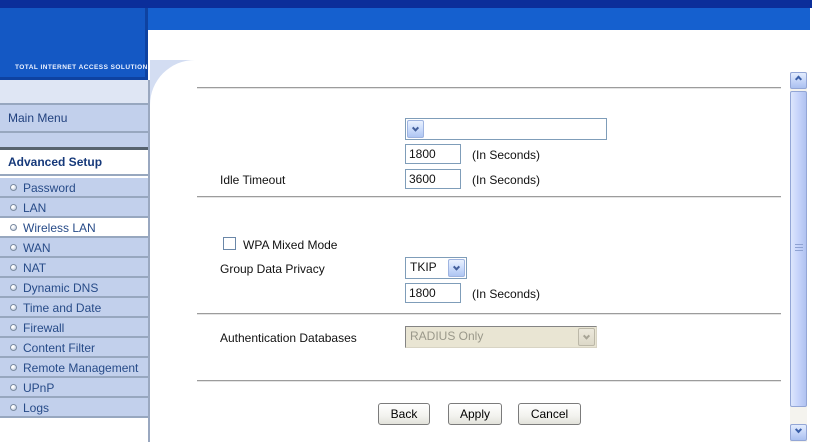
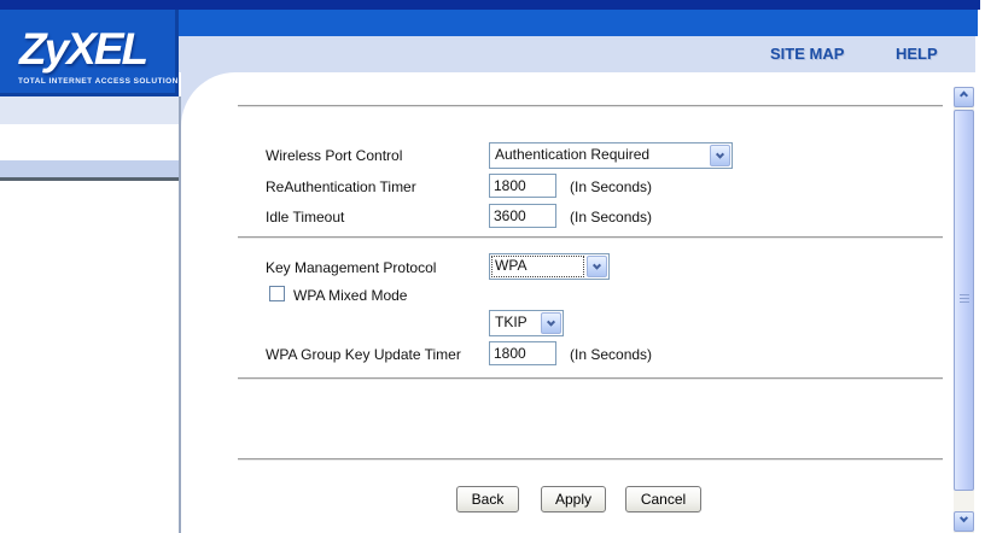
+ ZyXEL
+ SITE MAP
+ HELP
+ Wireless Port Control
+ Authentication Required
+ ReAuthentication Timer
  1800
  (In Seconds)
  Idle Timeout
  3600
  (In Seconds)
+ Key Management Protocol
+ WPA
  WPA Mixed Mode
- Group Data Privacy
  TKIP
+ WPA Group Key Update Timer
  1800
  (In Seconds)
- Authentication Databases
- RADIUS Only
  Back
  Apply
  Cancel
- Main Menu
- Advanced Setup
- Password
- LAN
- Wireless LAN
- WAN
- NAT
- Dynamic DNS
- Time and Date
- Firewall
- Content Filter
- Remote Management
- UPnP
- Logs
